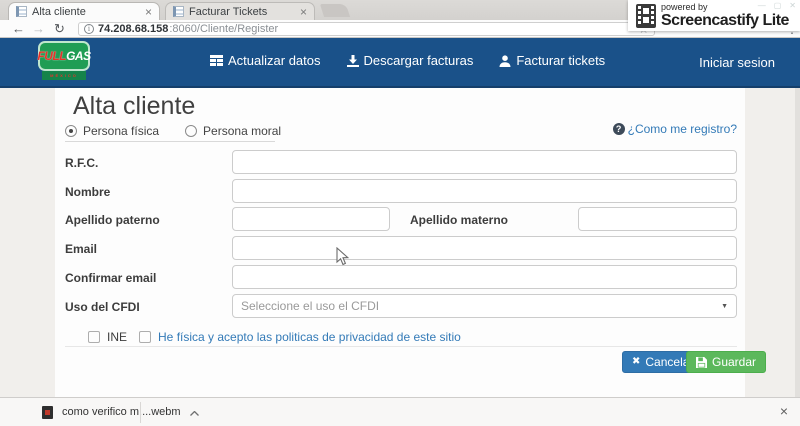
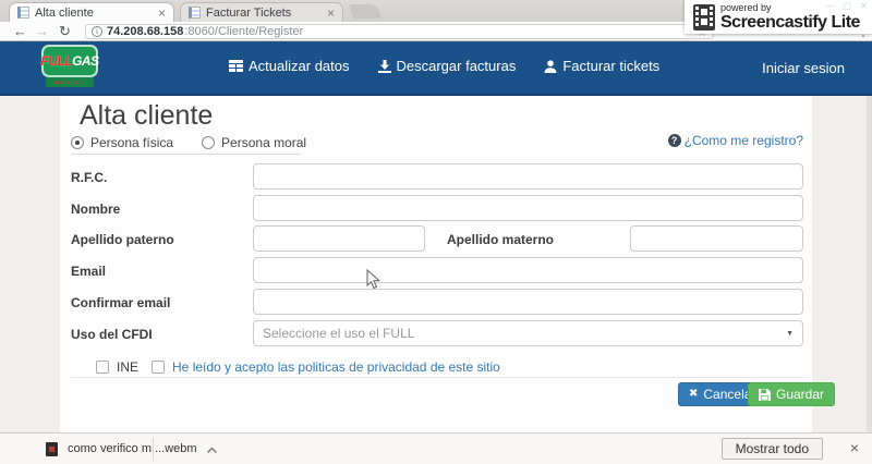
  Alta cliente
  ×
  Facturar Tickets
  ×
  ←
  →
  ↻
  i
  74.208.68.158
  :8060/Cliente/Register
  powered by
  Screencastify Lite
  —
  ▢
  ✕
  FULL
  GAS
  Actualizar datos
  Descargar facturas
  Facturar tickets
  Iniciar sesion
  Alta cliente
  Persona física
  Persona moral
  ?
  ¿Como me registro?
  R.F.C.
  Nombre
  Apellido paterno
  Apellido materno
  Email
  Confirmar email
  Uso del CFDI
- Seleccione el uso el CFDI
+ Seleccione el uso el FULL
  INE
- He física y acepto las politicas de privacidad de este sitio
+ He leído y acepto las politicas de privacidad de este sitio
  ✖
  Cancel
  Guardar
  como verifico m....webm
+ Mostrar todo
  ×
